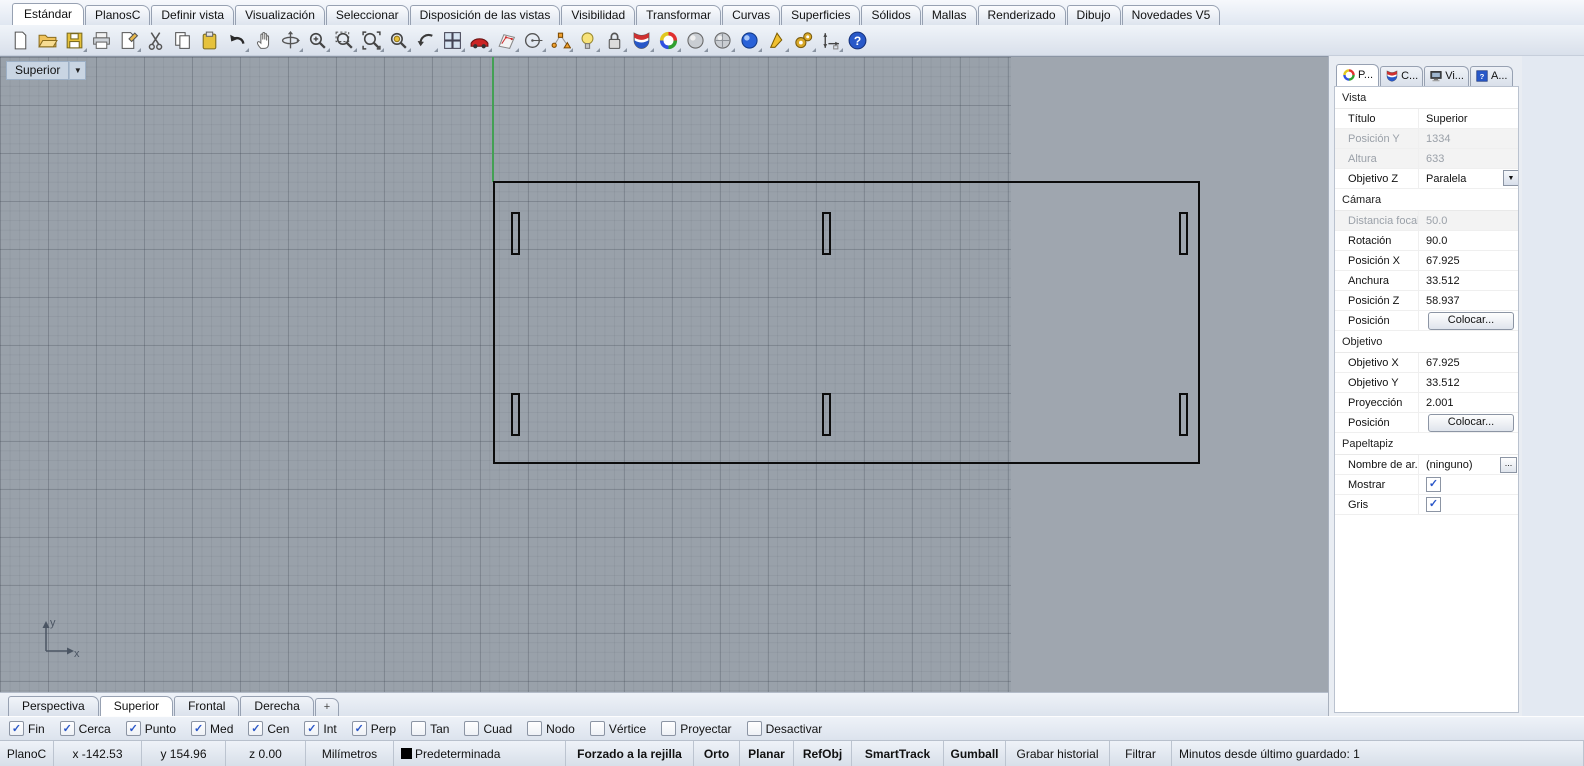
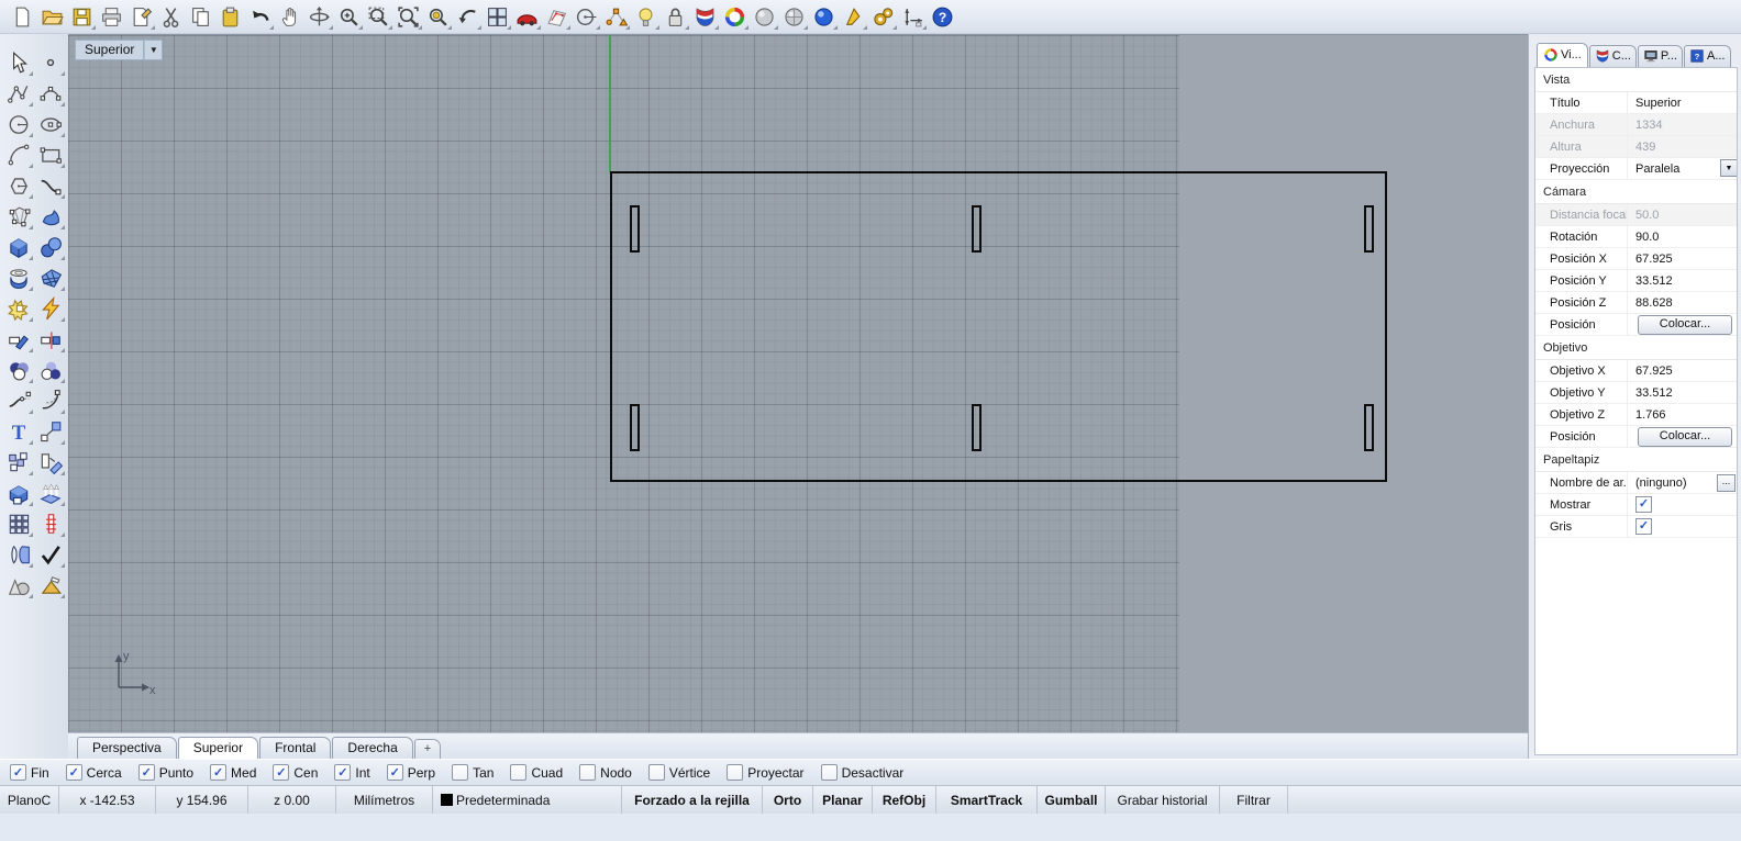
- Estándar
- PlanosC
- Definir vista
- Visualización
- Seleccionar
- Disposición de las vistas
- Visibilidad
- Transformar
- Curvas
- Superficies
- Sólidos
- Mallas
- Renderizado
- Dibujo
- Novedades V5
  ?
+ T
  Superior
  ▼
  y
  x
  Perspectiva
  Superior
  Frontal
  Derecha
  +
- P...
+ Vi...
  C...
- Vi...
+ P...
  ?
  A...
  Vista
  Título
  Superior
- Posición Y
+ Anchura
  1334
  Altura
- 633
+ 439
- Objetivo Z
+ Proyección
  Paralela
  Cámara
  Distancia focal
  50.0
  Rotación
  90.0
  Posición X
  67.925
- Anchura
+ Posición Y
  33.512
  Posición Z
- 58.937
+ 88.628
  Posición
  Colocar...
  Objetivo
  Objetivo X
  67.925
  Objetivo Y
  33.512
- Proyección
+ Objetivo Z
- 2.001
+ 1.766
  Posición
  Colocar...
  Papeltapiz
  Nombre de ar.
  (ninguno)
  ...
  Mostrar
  ✓
  Gris
  ✓
  ✓
  Fin
  ✓
  Cerca
  ✓
  Punto
  ✓
  Med
  ✓
  Cen
  ✓
  Int
  ✓
  Perp
  Tan
  Cuad
  Nodo
  Vértice
  Proyectar
  Desactivar
  PlanoC
  x -142.53
  y 154.96
  z 0.00
  Milímetros
  Predeterminada
  Forzado a la rejilla
  Orto
  Planar
  RefObj
  SmartTrack
  Gumball
  Grabar historial
  Filtrar
- Minutos desde último guardado: 1
